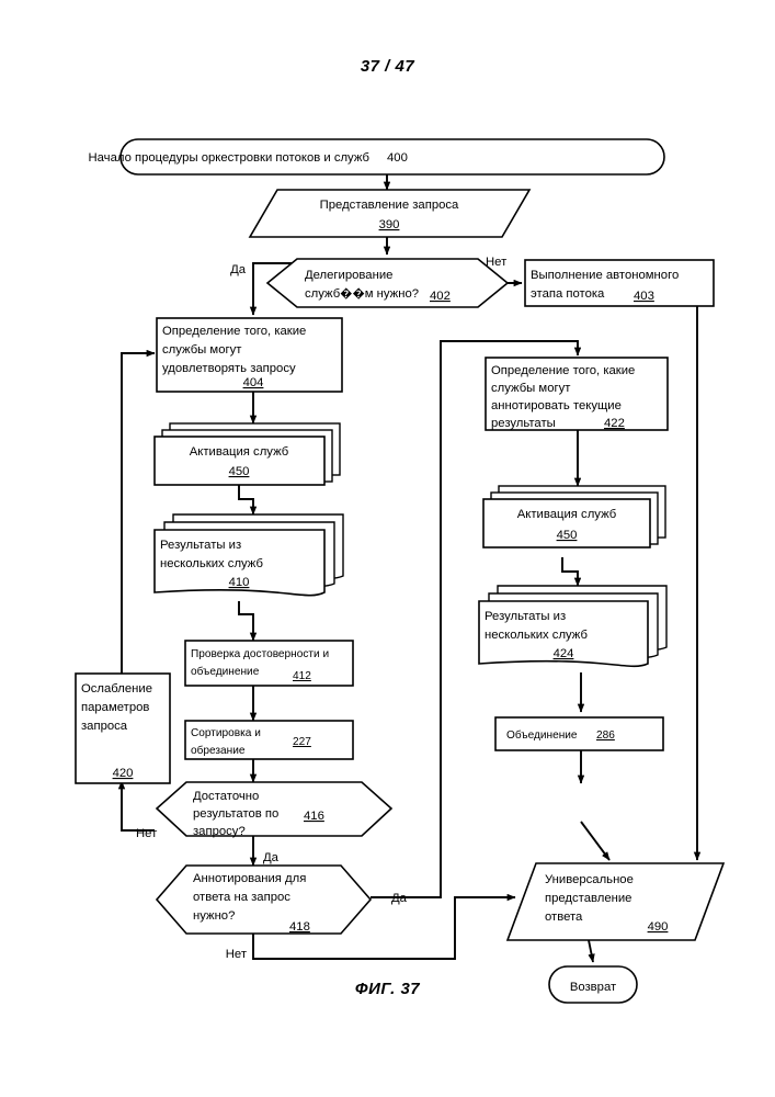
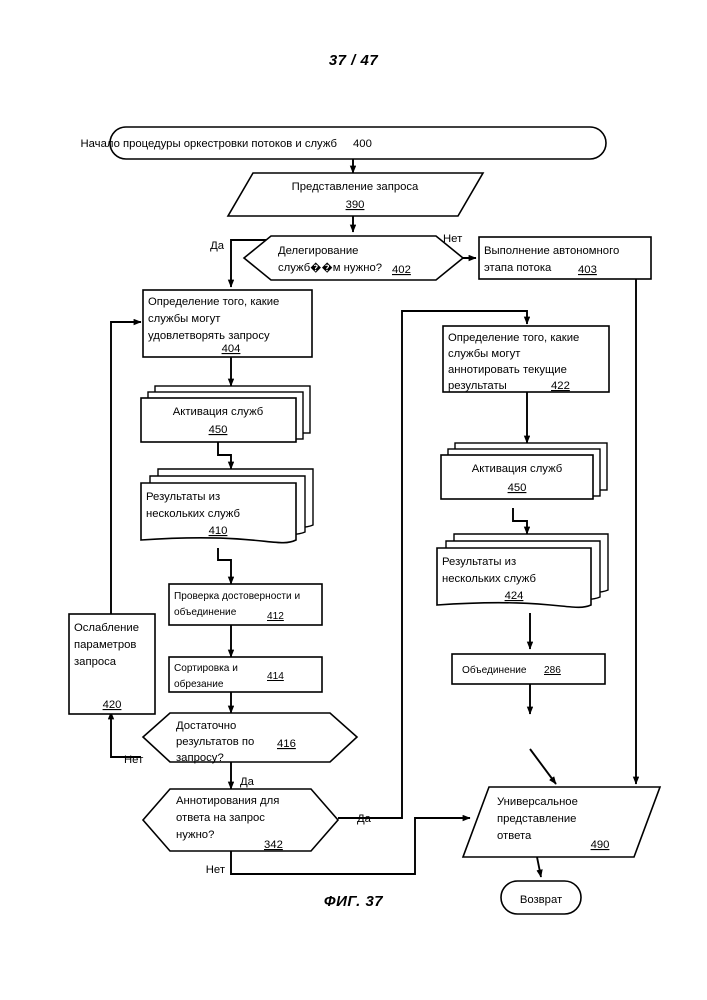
  37 / 47
  Начало процедуры оркестровки потоков и служб
  400
  Представление запроса
  390
  Делегирование
  служб��м нужно?
  402
  Выполнение автономного
  этапа потока
  403
  Определение того, какие
  службы могут
  удовлетворять запросу
  404
  Активация служб
  450
  Результаты из
  нескольких служб
  410
  Проверка достоверности и
  объединение
  412
  Сортировка и
  обрезание
- 227
+ 414
  Достаточно
  результатов по
  запросу?
  416
  Аннотирования для
  ответа на запрос
  нужно?
- 418
+ 342
  Ослабление
  параметров
  запроса
  420
  Определение того, какие
  службы могут
  аннотировать текущие
  результаты
  422
  Активация служб
  450
  Результаты из
  нескольких служб
  424
  Объединение
  286
  Универсальное
  представление
  ответа
  490
  Возврат
  Да
  Нет
  Нет
  Да
  Да
  Нет
  ФИГ. 37
